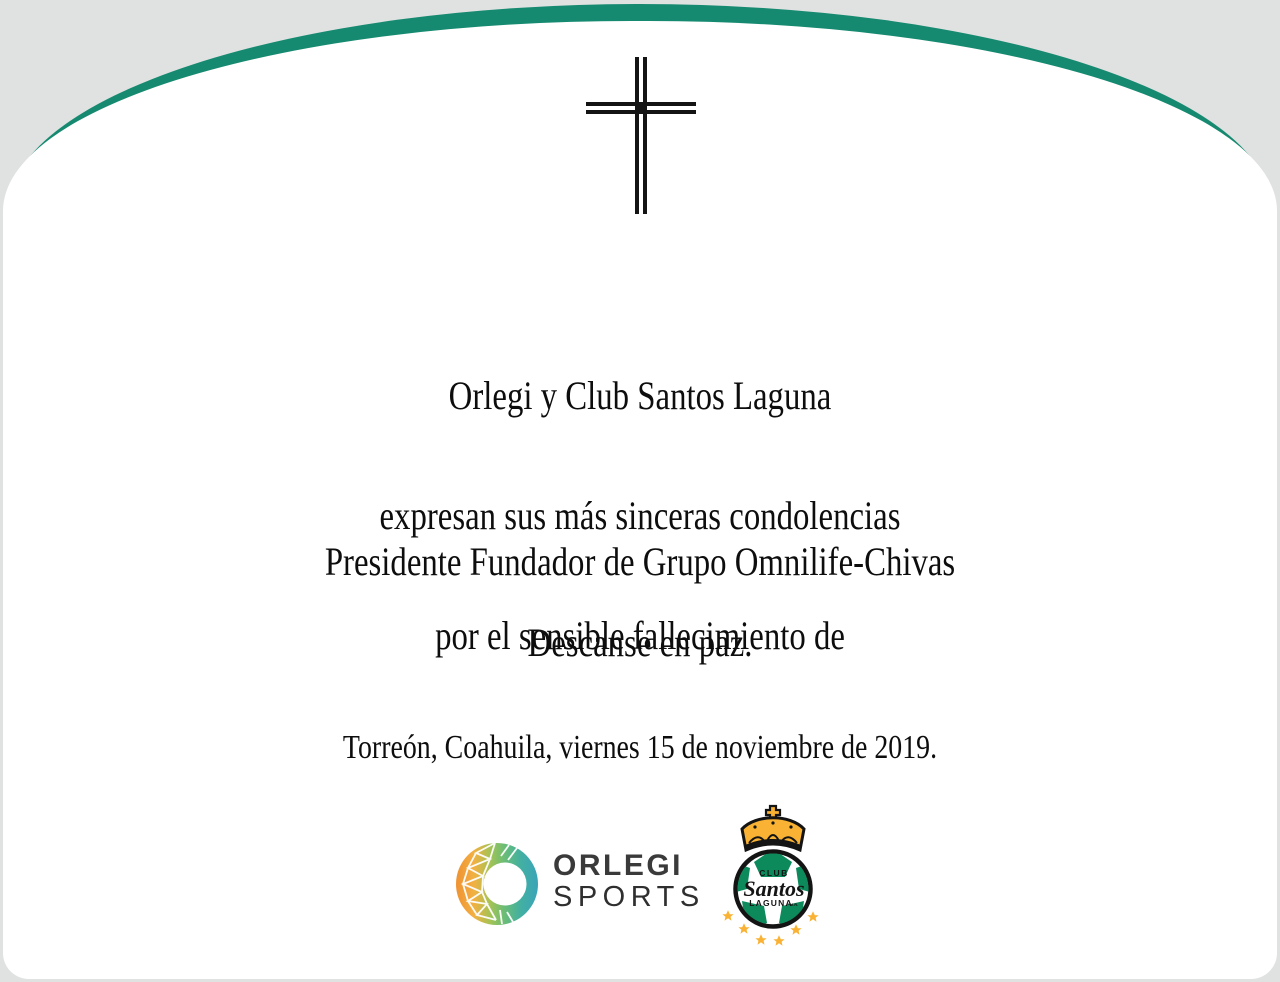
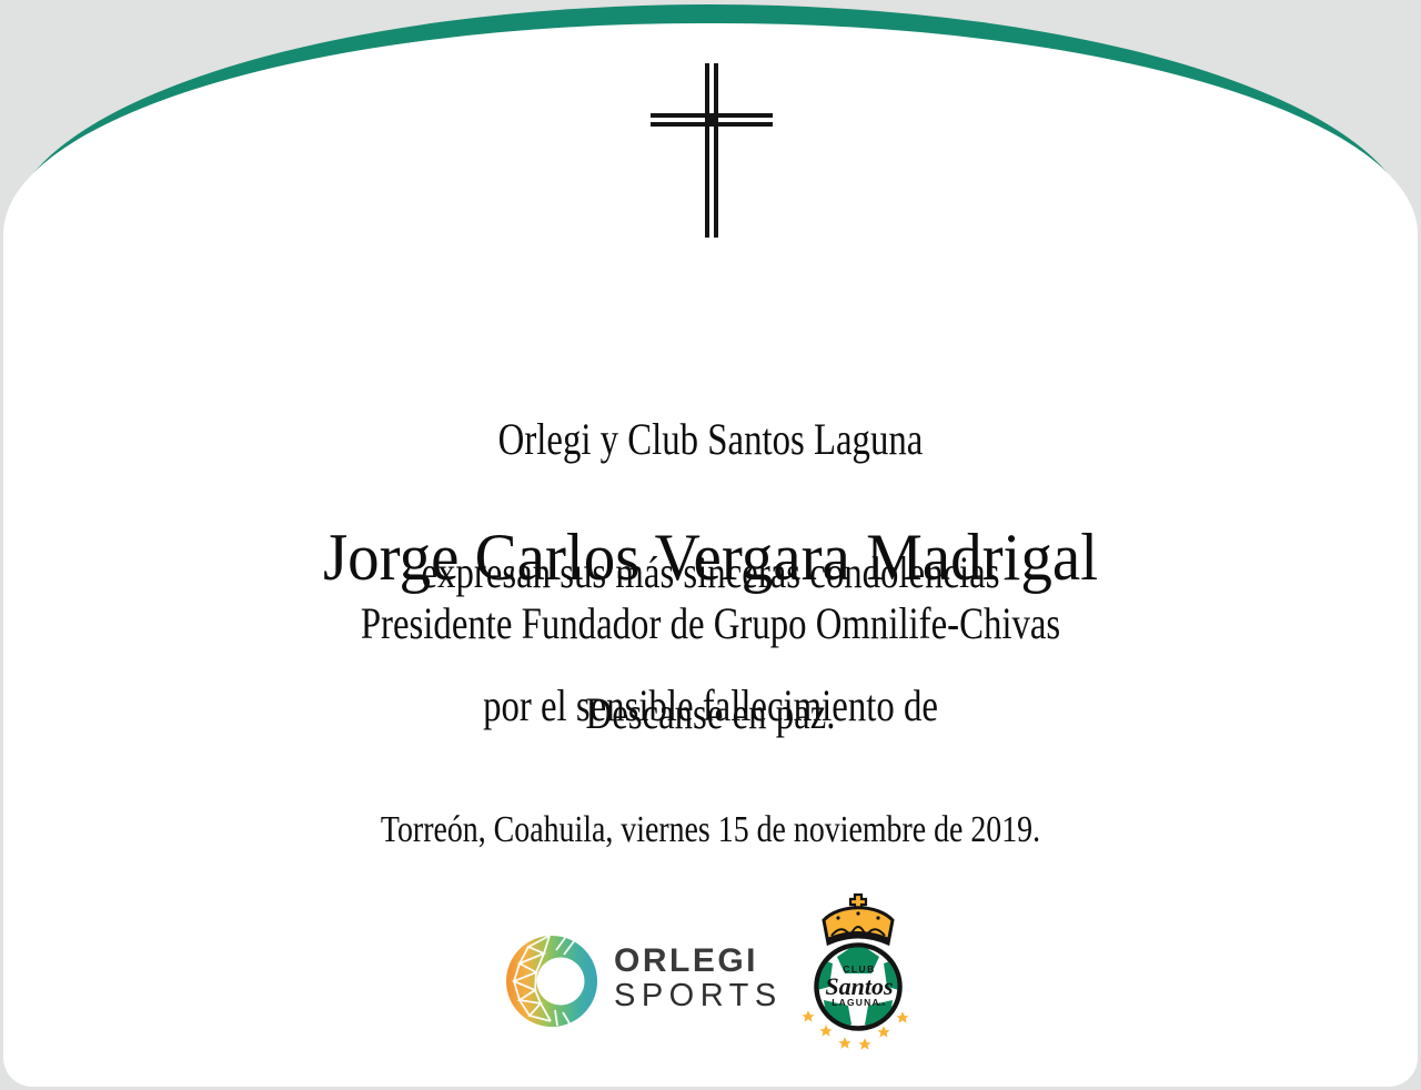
  Orlegi y Club Santos Laguna
  expresan sus más sinceras condolencias
  por el sensible fallecimiento de
+ Jorge Carlos Vergara Madrigal
  Presidente Fundador de Grupo Omnilife-Chivas
  Descanse en paz.
  Torreón, Coahuila, viernes 15 de noviembre de 2019.
  ORLEGI
  SPORTS
  CLUB
  Santos
  LAGUNA
